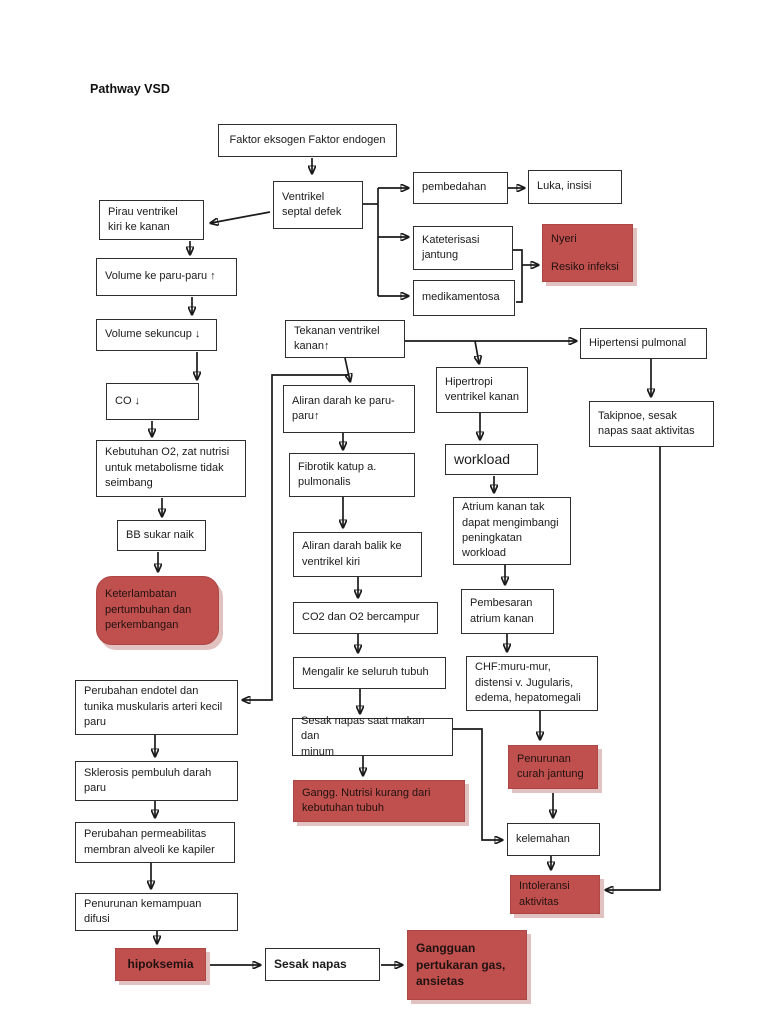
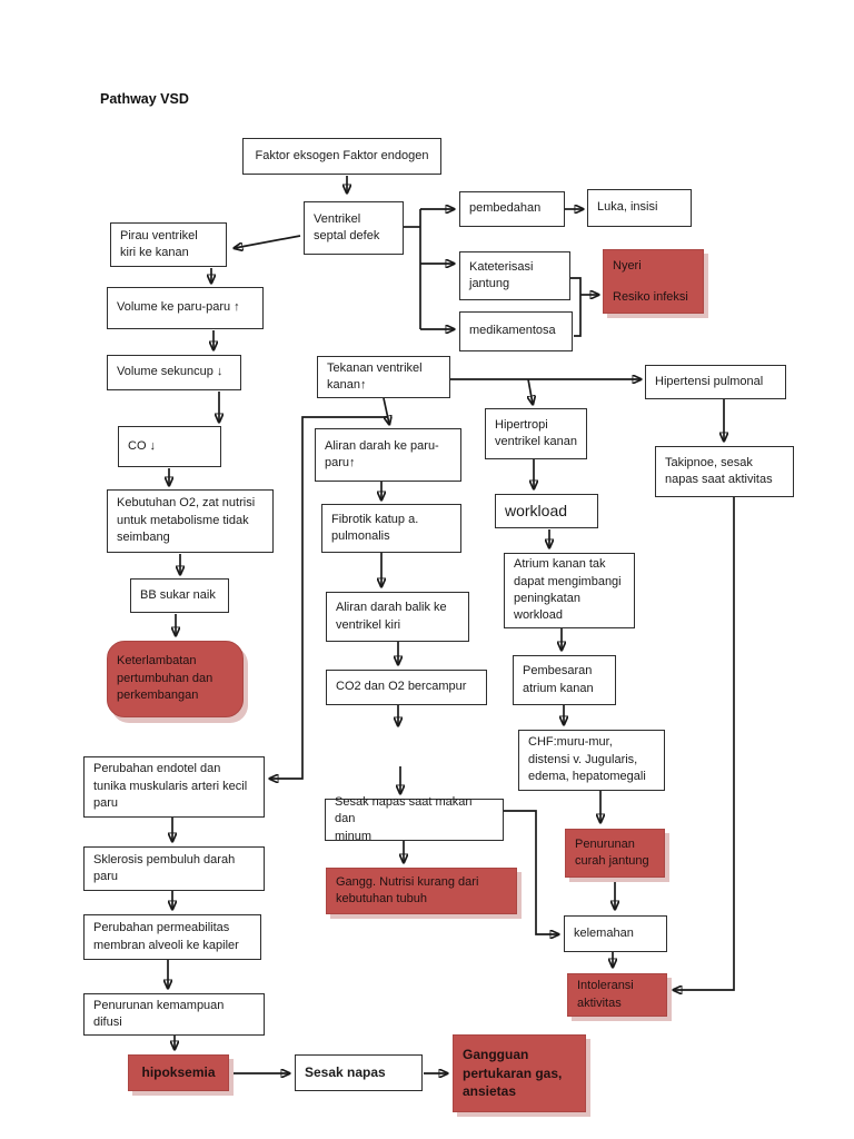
  Pathway VSD
  Faktor eksogen Faktor endogen
  Ventrikel
  septal defek
  pembedahan
  Luka, insisi
  Kateterisasi
  jantung
  medikamentosa
  Nyeri
  Resiko infeksi
  Pirau ventrikel
  kiri ke kanan
  Volume ke paru-paru ↑
  Volume sekuncup ↓
  CO ↓
  Kebutuhan O2, zat nutrisi
  untuk metabolisme tidak
  seimbang
  BB sukar naik
  Keterlambatan
  pertumbuhan dan
  perkembangan
  Tekanan ventrikel
  kanan↑
  Aliran darah ke paru-
  paru↑
  Fibrotik katup a.
  pulmonalis
  Aliran darah balik ke
  ventrikel kiri
  CO2 dan O2 bercampur
- Mengalir ke seluruh tubuh
  Sesak napas saat makan dan
  minum
  Gangg. Nutrisi kurang dari
  kebutuhan tubuh
  Hipertropi
  ventrikel kanan
  workload
  Atrium kanan tak
  dapat mengimbangi
  peningkatan
  workload
  Pembesaran
  atrium kanan
  CHF:muru-mur,
  distensi v. Jugularis,
  edema, hepatomegali
  Penurunan
  curah jantung
  kelemahan
  Intoleransi
  aktivitas
  Hipertensi pulmonal
  Takipnoe, sesak
  napas saat aktivitas
  Perubahan endotel dan
  tunika muskularis arteri kecil
  paru
  Sklerosis pembuluh darah
  paru
  Perubahan permeabilitas
  membran alveoli ke kapiler
  Penurunan kemampuan difusi
  hipoksemia
  Sesak napas
  Gangguan
  pertukaran gas,
  ansietas
